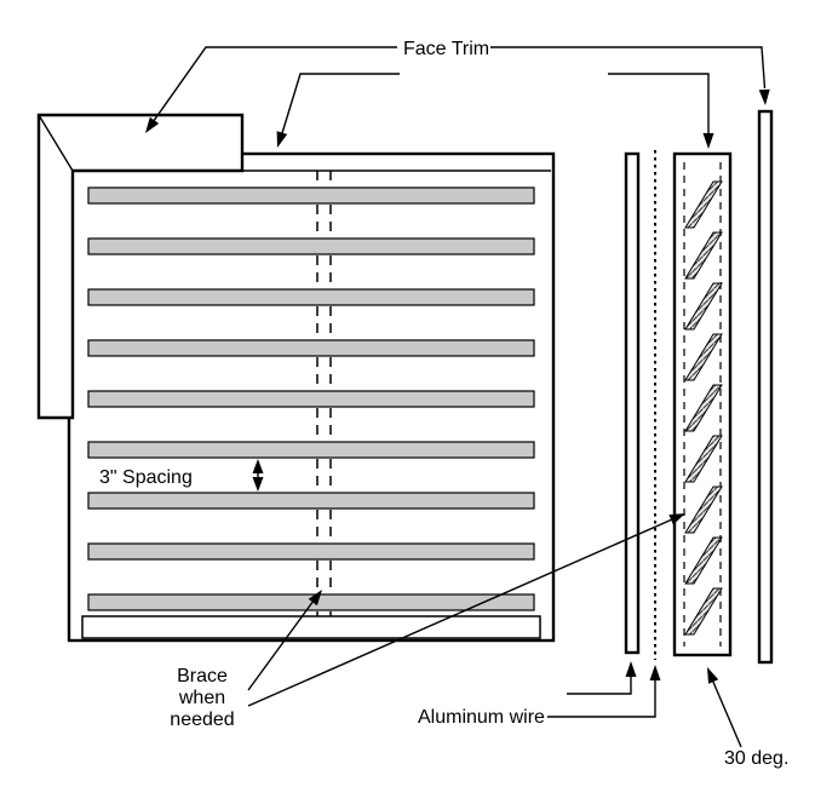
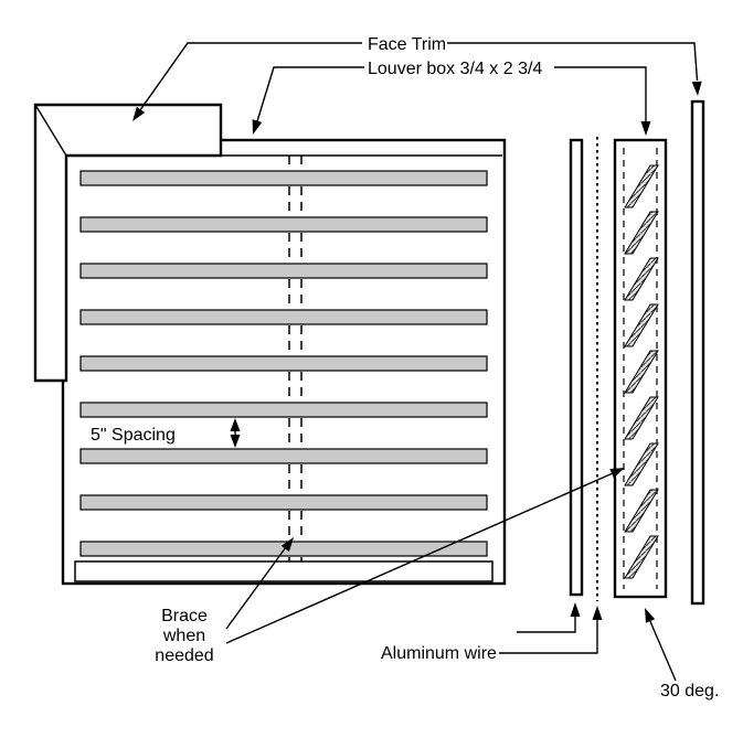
  Face Trim
+ Louver box 3/4 x 2 3/4
- 3" Spacing
+ 5" Spacing
  Brace
  when
  needed
  Aluminum wire
  30 deg.
